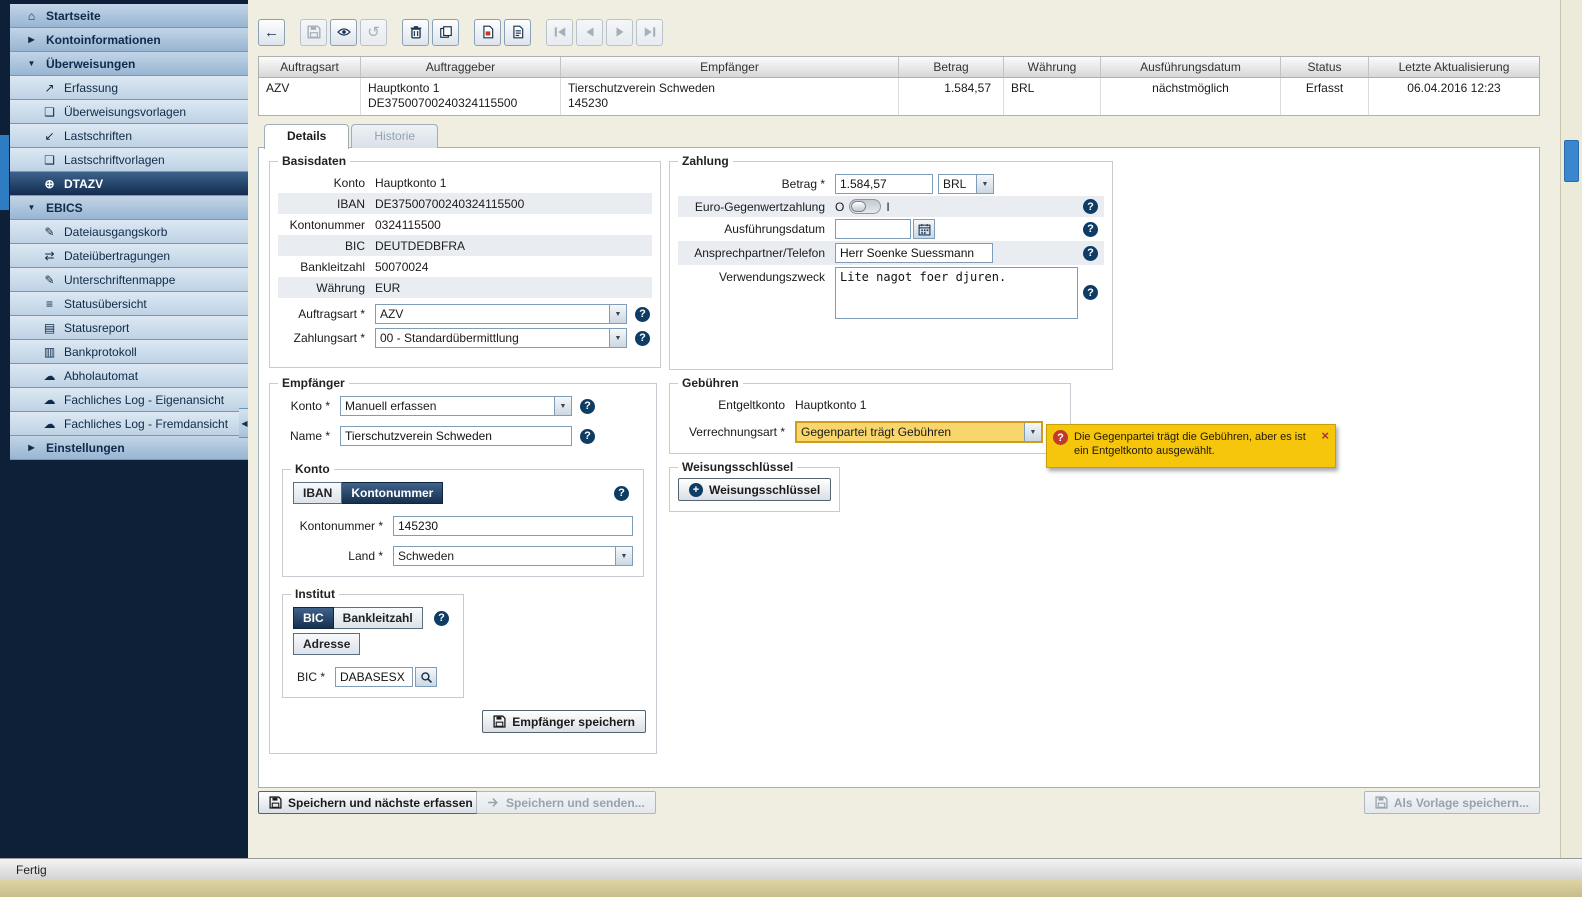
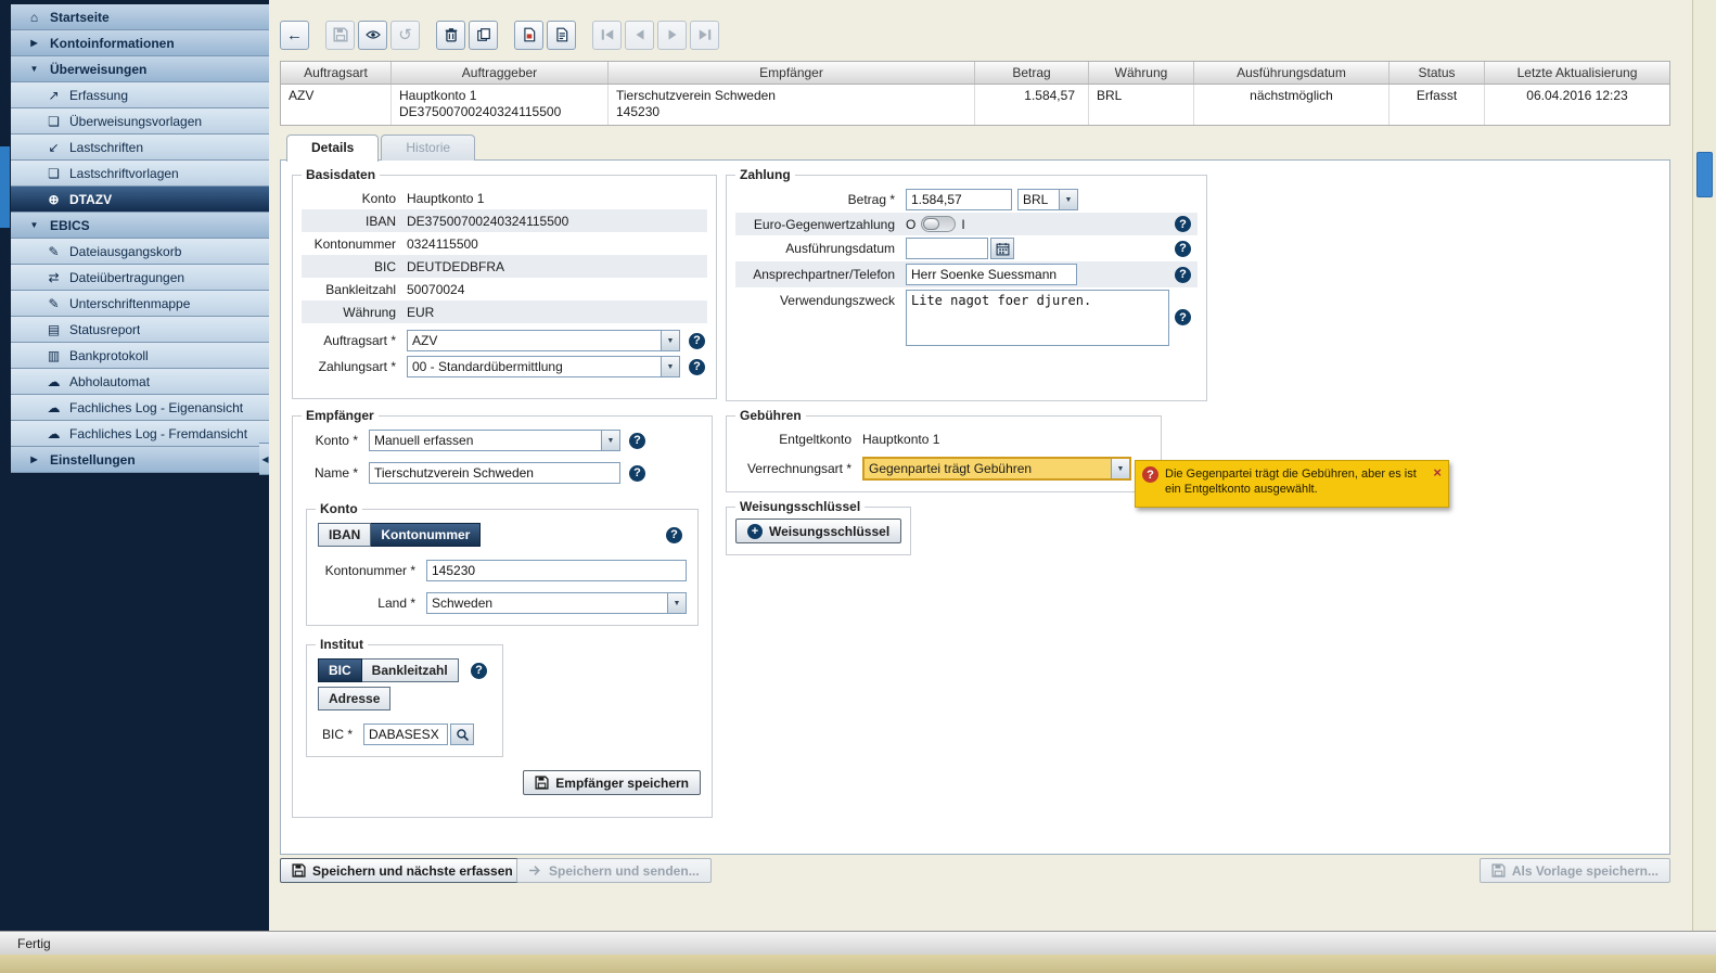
  ⌂
  Startseite
  ▶
  Kontoinformationen
  ▼
  Überweisungen
  ↗
  Erfassung
  ❏
  Überweisungsvorlagen
  ↙
  Lastschriften
  ❏
  Lastschriftvorlagen
  ⊕
  DTAZV
  ▼
  EBICS
  ✎
  Dateiausgangskorb
  ⇄
  Dateiübertragungen
  ✎
  Unterschriftenmappe
- ≡
- Statusübersicht
  ▤
  Statusreport
  ▥
  Bankprotokoll
  ☁
  Abholautomat
  ☁
  Fachliches Log - Eigenansicht
  ☁
  Fachliches Log - Fremdansicht
  ▶
  Einstellungen
  ◀
  ←
  ↺
  Auftragsart
  Auftraggeber
  Empfänger
  Betrag
  Währung
  Ausführungsdatum
  Status
  Letzte Aktualisierung
  AZV
  Hauptkonto 1
  DE37500700240324115500
  Tierschutzverein Schweden
  145230
  1.584,57
  BRL
  nächstmöglich
  Erfasst
  06.04.2016 12:23
  Details
  Historie
  Basisdaten
  Konto
  Hauptkonto 1
  IBAN
  DE37500700240324115500
  Kontonummer
  0324115500
  BIC
  DEUTDEDBFRA
  Bankleitzahl
  50070024
  Währung
  EUR
  Auftragsart *
  AZV
  ?
  Zahlungsart *
  00 - Standardübermittlung
  ?
  Zahlung
  Betrag *
  1.584,57
  BRL
  Euro-Gegenwertzahlung
  O
  I
  ?
  Ausführungsdatum
  ?
  Ansprechpartner/Telefon
  Herr Soenke Suessmann
  ?
  Verwendungszweck
  Lite nagot foer djuren.
  ?
  Empfänger
  Konto *
  Manuell erfassen
  ?
  Name *
  Tierschutzverein Schweden
  ?
  Konto
  IBAN
  Kontonummer
  ?
  Kontonummer *
  145230
  Land *
  Schweden
  Institut
  BIC
  Bankleitzahl
  ?
  Adresse
  BIC *
  DABASESX
  Empfänger speichern
  Gebühren
  Entgeltkonto
  Hauptkonto 1
  Verrechnungsart *
  Gegenpartei trägt Gebühren
  ?
  Die Gegenpartei trägt die Gebühren, aber es ist ein Entgeltkonto ausgewählt.
  ×
  Weisungsschlüssel
  +
  Weisungsschlüssel
  Speichern und nächste erfassen
  Speichern und senden...
  Als Vorlage speichern...
  Fertig
